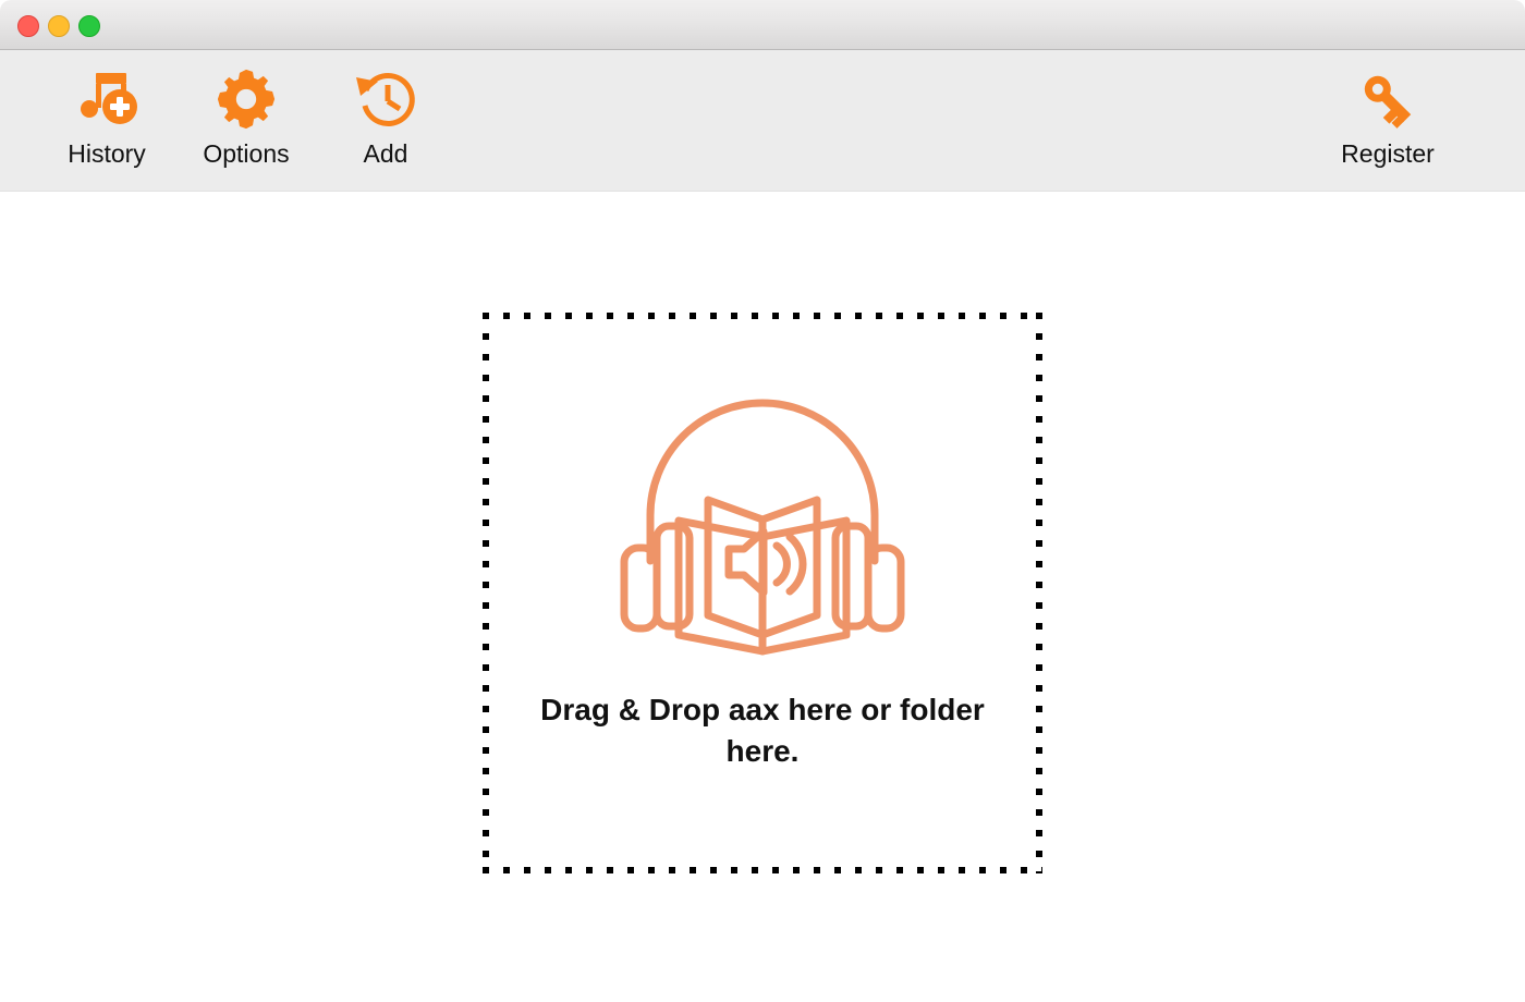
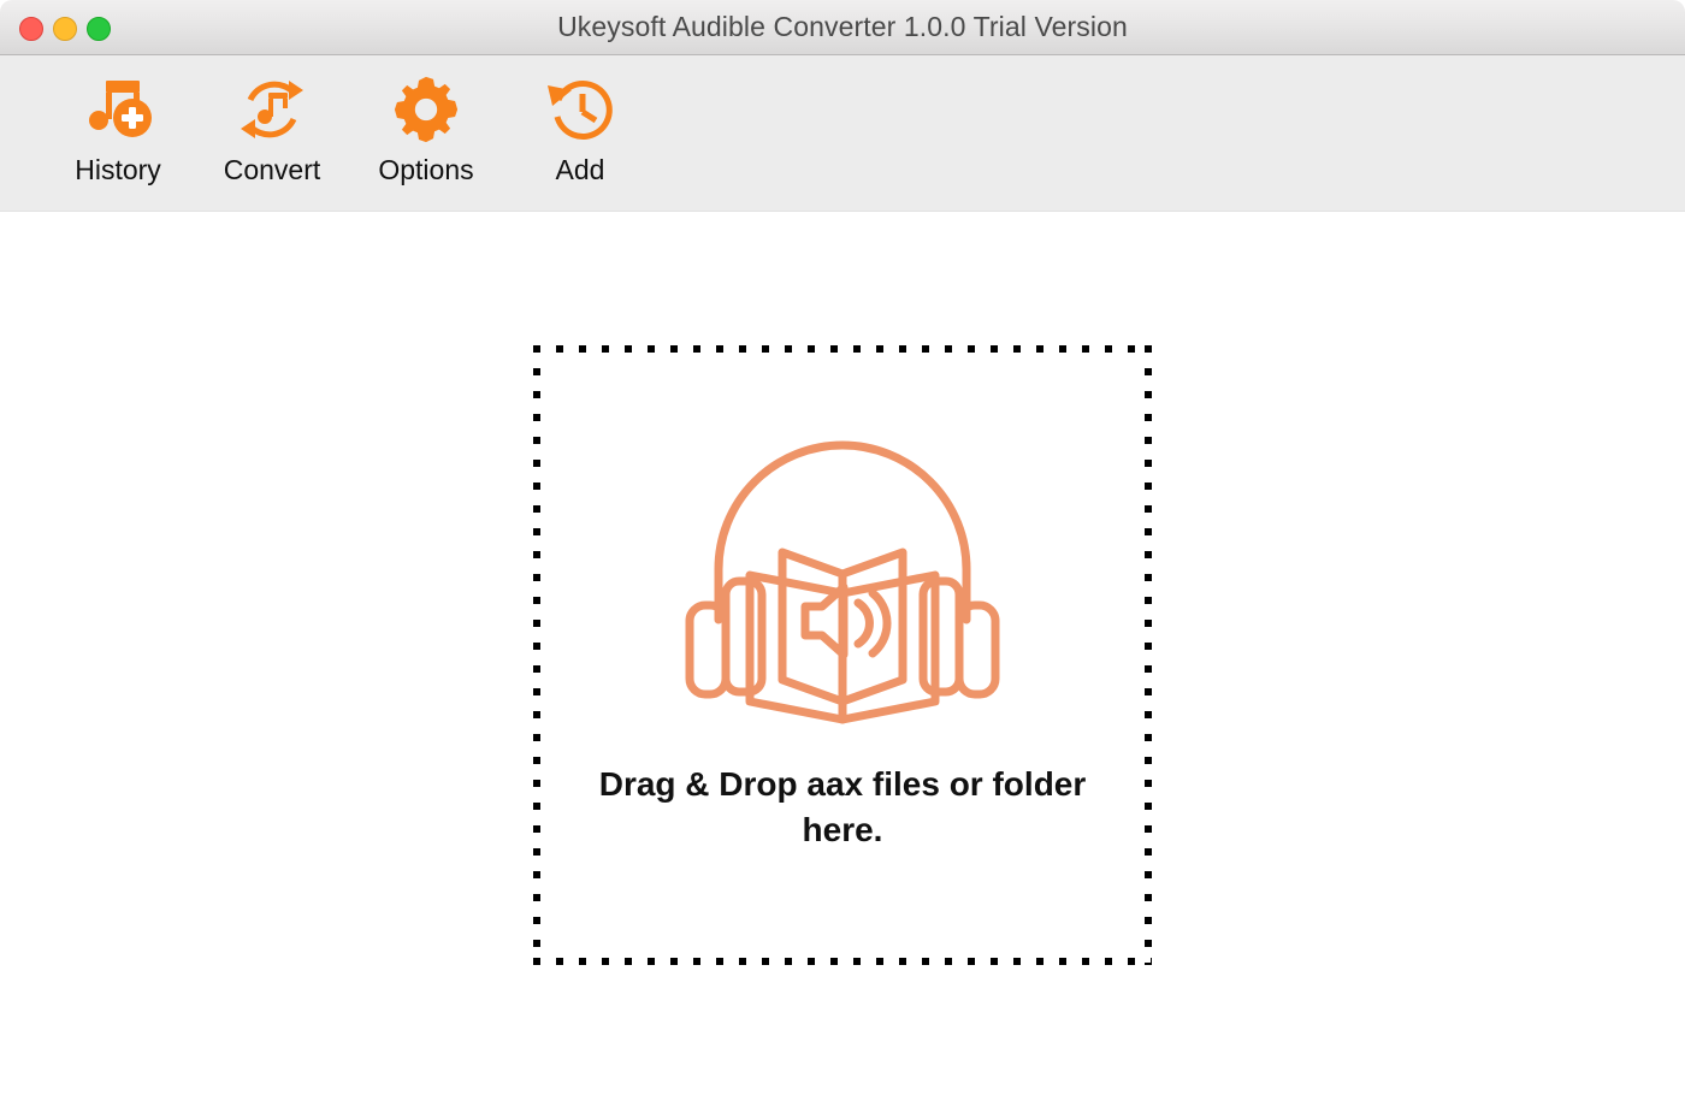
+ Ukeysoft Audible Converter 1.0.0 Trial Version
  History
+ Convert
  Options
  Add
- Register
- Drag & Drop aax here or folder here.
+ Drag & Drop aax files or folder here.
